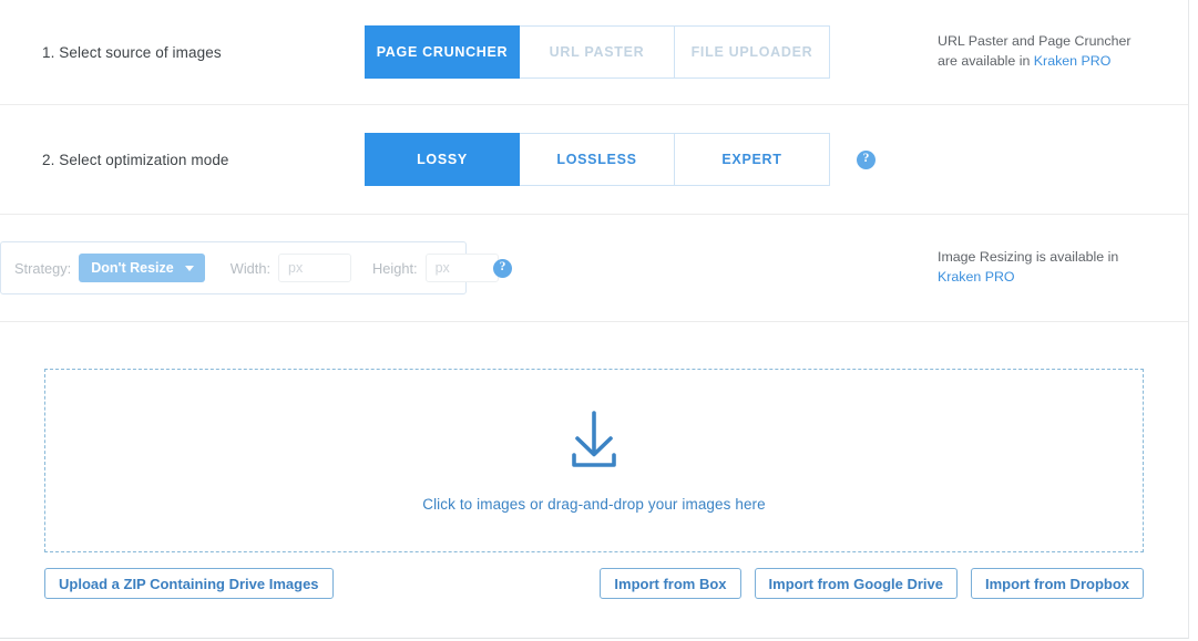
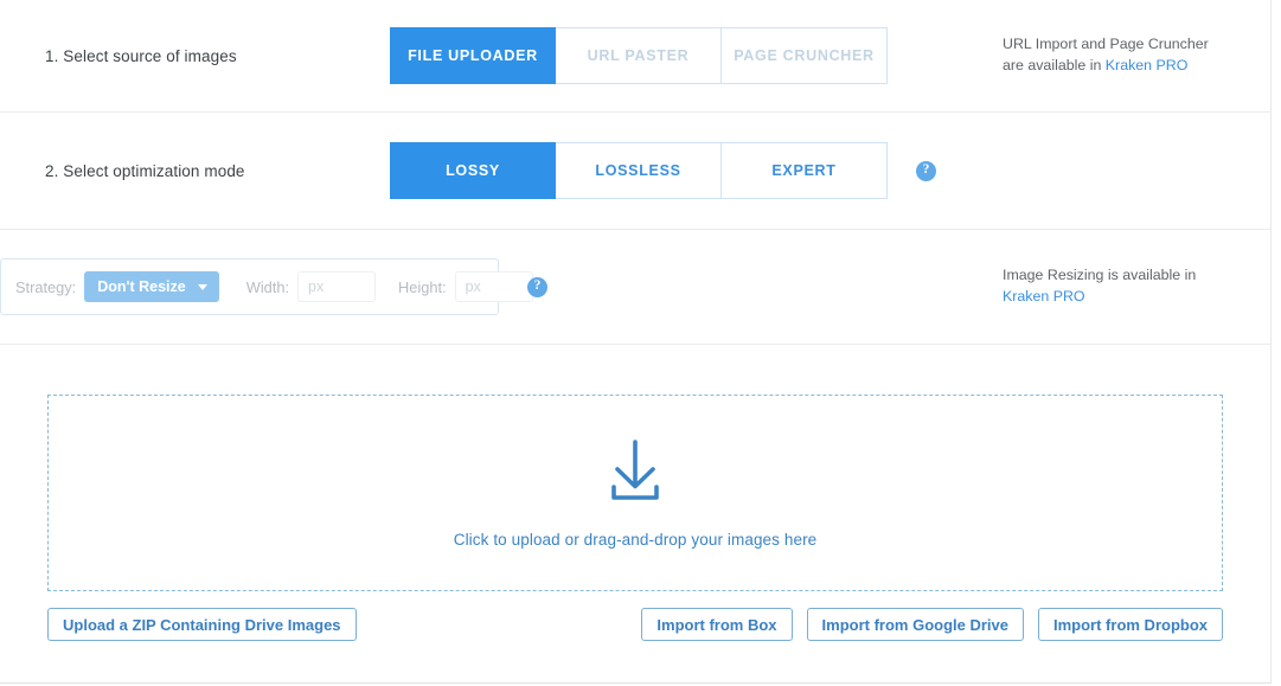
  1. Select source of images
- PAGE CRUNCHER
+ FILE UPLOADER
  URL PASTER
- FILE UPLOADER
+ PAGE CRUNCHER
- URL Paster and Page Cruncher
+ URL Import and Page Cruncher
  are available in Kraken PRO
  2. Select optimization mode
  LOSSY
  LOSSLESS
  EXPERT
  ?
  Strategy:
  Don't Resize
  Width:
  px
  Height:
  px
  ?
  Image Resizing is available in
  Kraken PRO
- Click to images or drag-and-drop your images here
+ Click to upload or drag-and-drop your images here
  Upload a ZIP Containing Drive Images
  Import from Box
  Import from Google Drive
  Import from Dropbox
